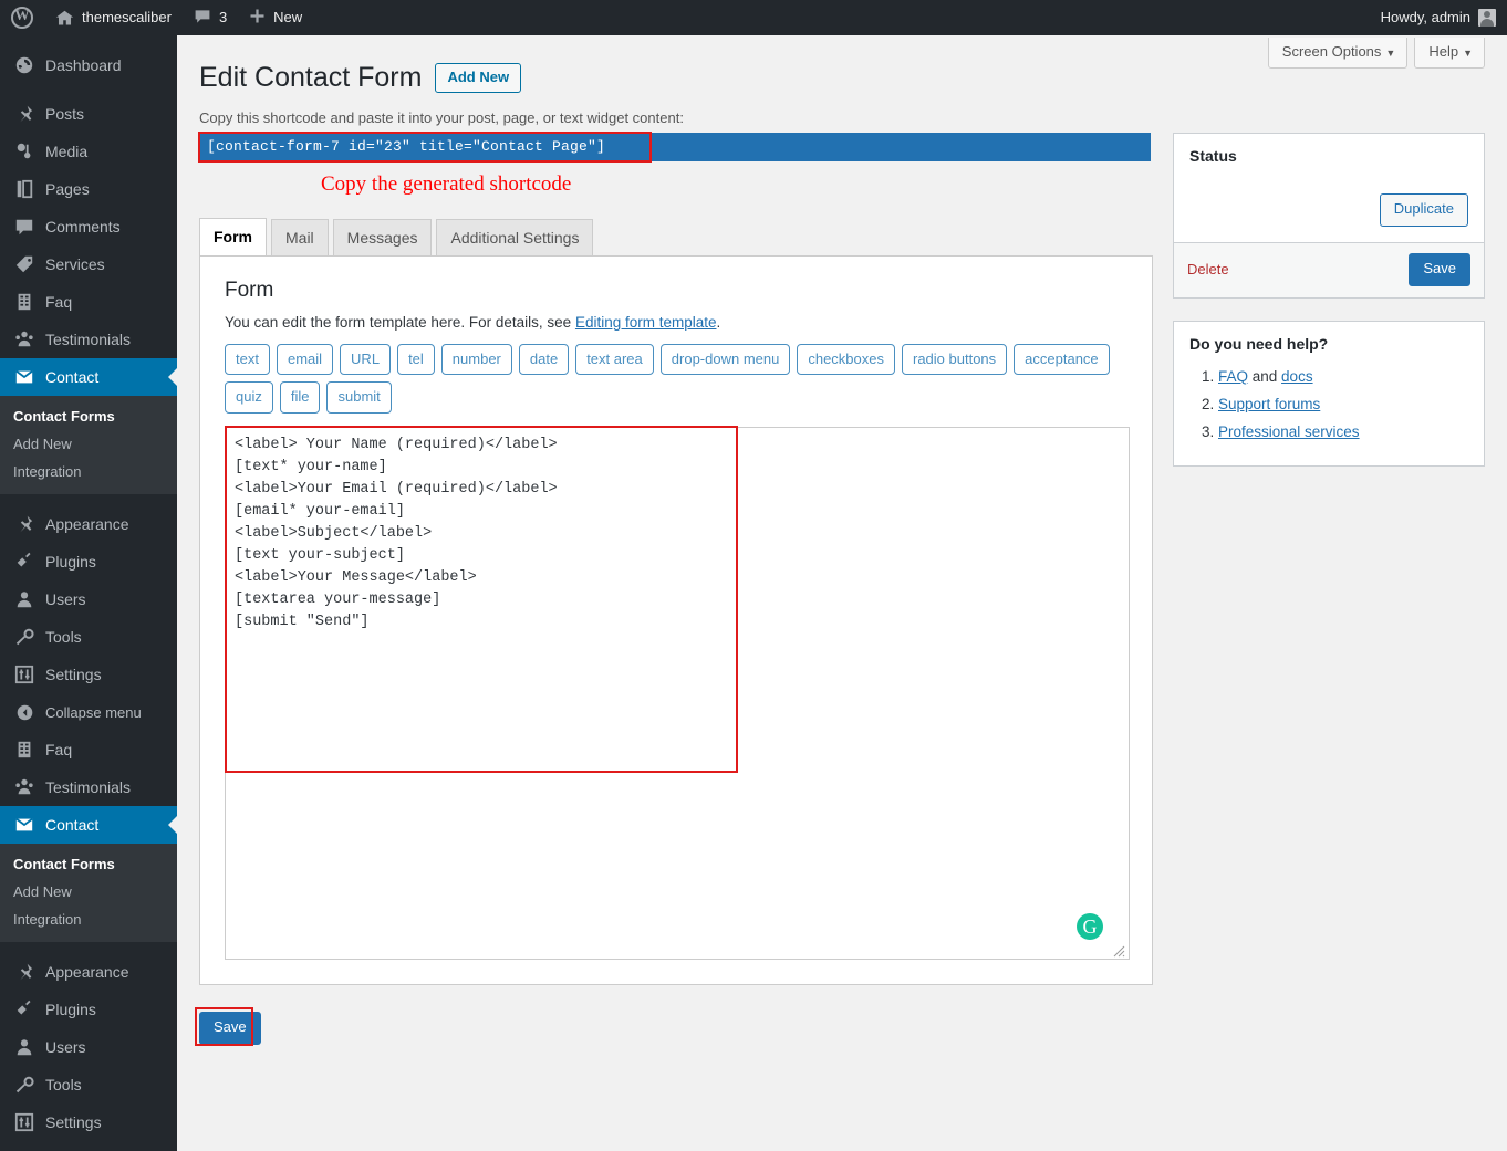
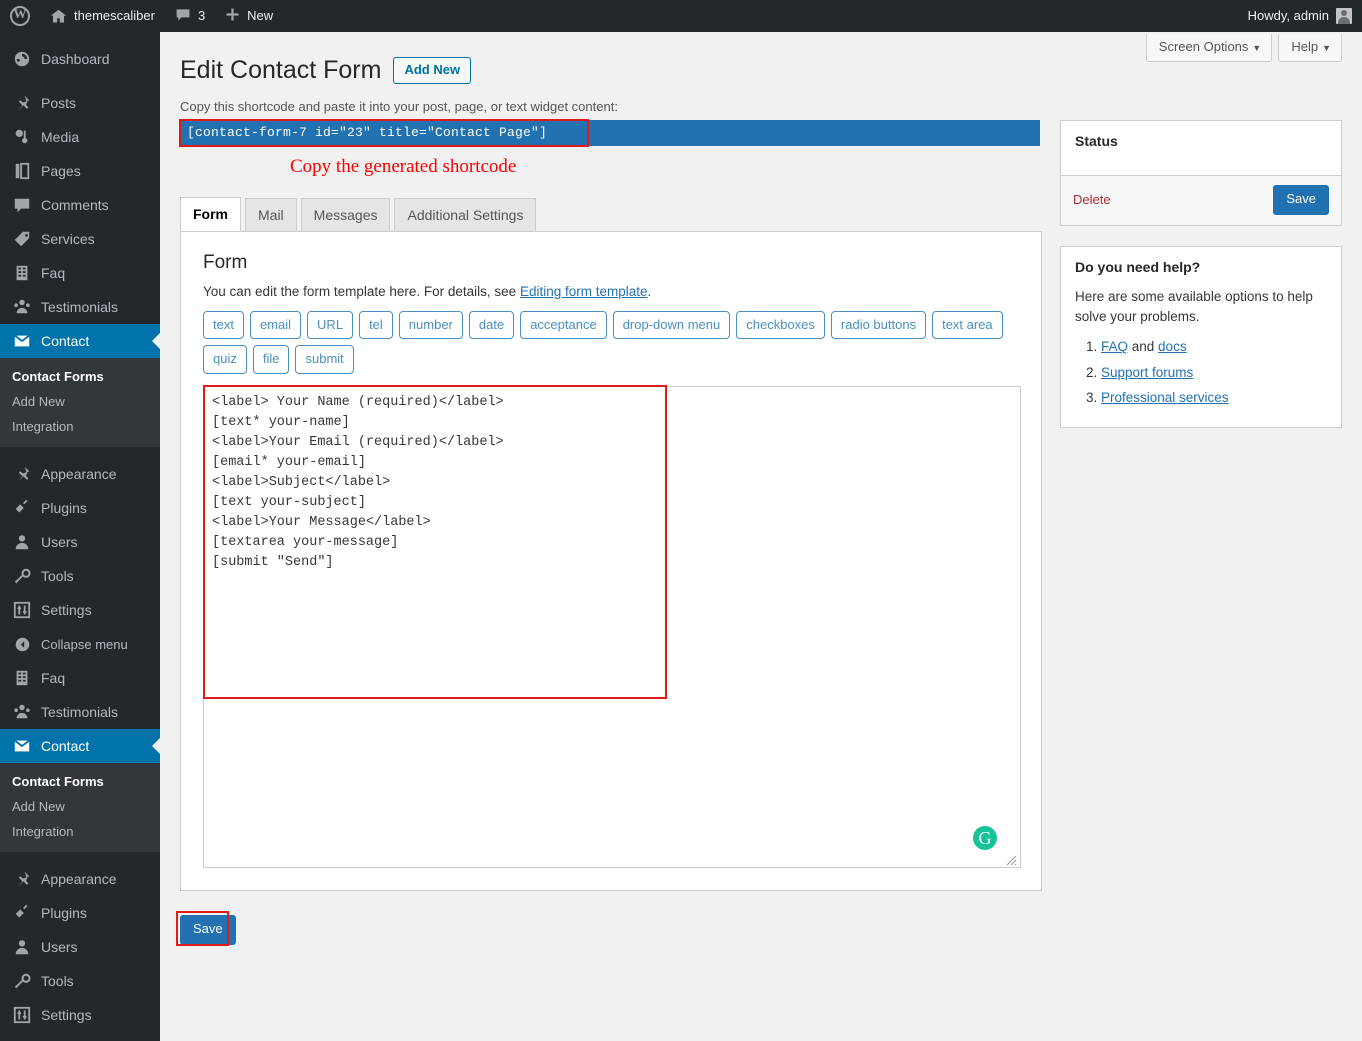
  themescaliber
  3
  New
  Howdy, admin
  Dashboard
  Posts
  Media
  Pages
  Comments
  Services
  Faq
  Testimonials
  Contact
  Contact Forms
  Add New
  Integration
  Appearance
  Plugins
  Users
  Tools
  Settings
  Collapse menu
  Faq
  Testimonials
  Contact
  Contact Forms
  Add New
  Integration
  Appearance
  Plugins
  Users
  Tools
  Settings
  Screen Options ▼
  Help ▼
  Edit Contact Form
  Add New
  Copy this shortcode and paste it into your post, page, or text widget content:
  [contact-form-7 id="23" title="Contact Page"]
  Copy the generated shortcode
  Form
  Mail
  Messages
  Additional Settings
  Form
  You can edit the form template here. For details, see Editing form template.
  text
  email
  URL
  tel
  number
  date
- text area
+ acceptance
  drop-down menu
  checkboxes
  radio buttons
- acceptance
+ text area
  quiz
  file
  submit
  <label> Your Name (required)</label>
  [text* your-name]
  <label>Your Email (required)</label>
  [email* your-email]
  <label>Subject</label>
  [text your-subject]
  <label>Your Message</label>
  [textarea your-message]
  [submit "Send"]
  G
  Save
  Status
- Duplicate
  Delete
  Save
  Do you need help?
+ Here are some available options to help solve your problems.
  FAQ and docs
  Support forums
  Professional services
